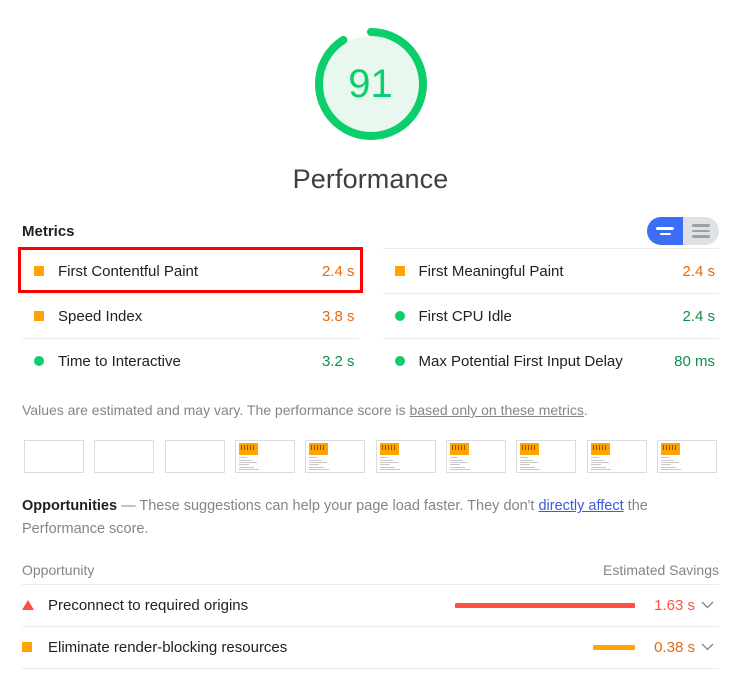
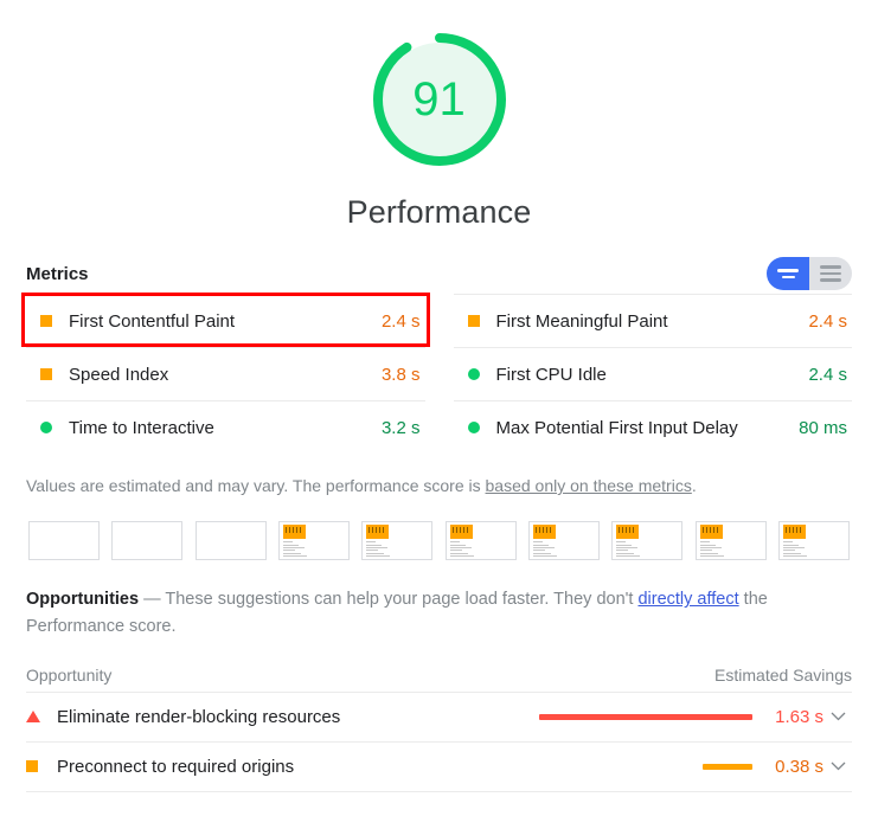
  91
  Performance
  Metrics
  First Contentful Paint
  2.4 s
  First Meaningful Paint
  2.4 s
  Speed Index
  3.8 s
  First CPU Idle
  2.4 s
  Time to Interactive
  3.2 s
  Max Potential First Input Delay
  80 ms
  Values are estimated and may vary. The performance score is based only on these metrics.
  Opportunities — These suggestions can help your page load faster. They don't directly affect the Performance score.
  Opportunity
  Estimated Savings
- Preconnect to required origins
+ Eliminate render-blocking resources
  1.63 s
- Eliminate render-blocking resources
+ Preconnect to required origins
  0.38 s
